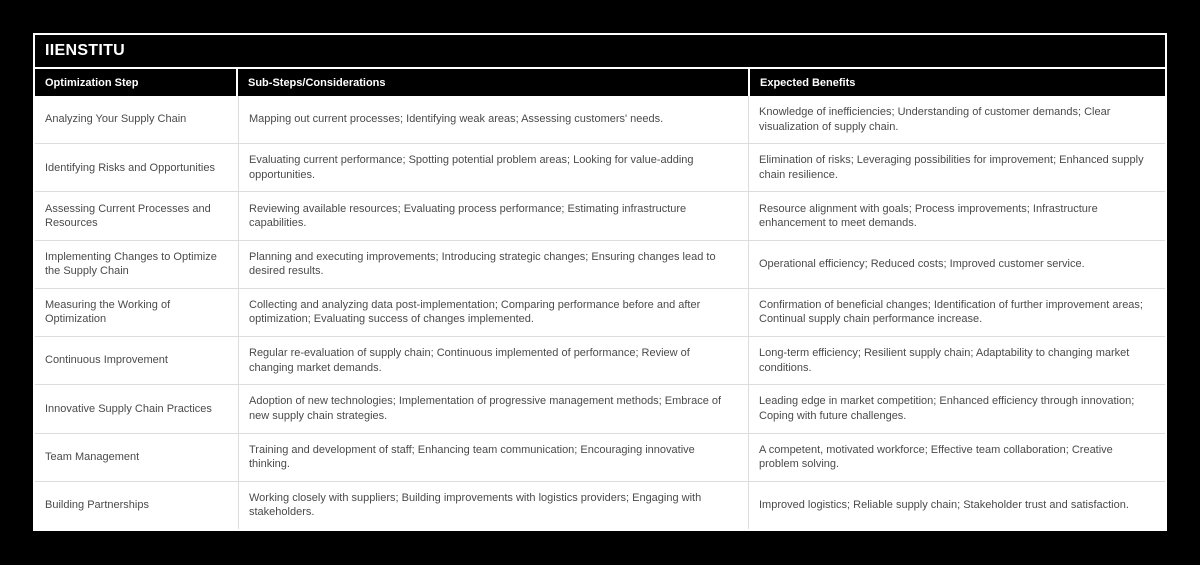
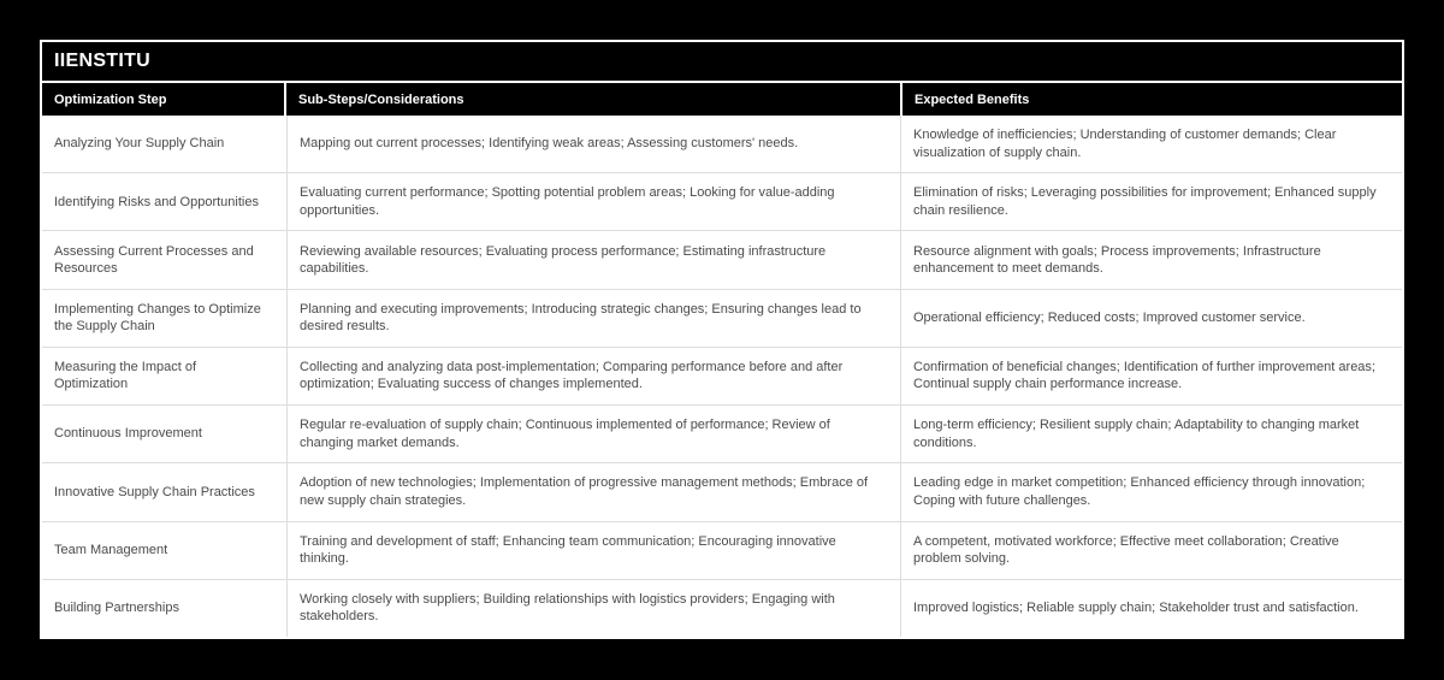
  IIENSTITU
  Optimization Step
  Sub-Steps/Considerations
  Expected Benefits
  Analyzing Your Supply Chain
  Mapping out current processes; Identifying weak areas; Assessing customers' needs.
  Knowledge of inefficiencies; Understanding of customer demands; Clear visualization of supply chain.
  Identifying Risks and Opportunities
  Evaluating current performance; Spotting potential problem areas; Looking for value-adding opportunities.
  Elimination of risks; Leveraging possibilities for improvement; Enhanced supply chain resilience.
  Assessing Current Processes and Resources
  Reviewing available resources; Evaluating process performance; Estimating infrastructure capabilities.
  Resource alignment with goals; Process improvements; Infrastructure enhancement to meet demands.
  Implementing Changes to Optimize the Supply Chain
  Planning and executing improvements; Introducing strategic changes; Ensuring changes lead to desired results.
  Operational efficiency; Reduced costs; Improved customer service.
- Measuring the Working of Optimization
+ Measuring the Impact of Optimization
  Collecting and analyzing data post-implementation; Comparing performance before and after optimization; Evaluating success of changes implemented.
  Confirmation of beneficial changes; Identification of further improvement areas; Continual supply chain performance increase.
  Continuous Improvement
  Regular re-evaluation of supply chain; Continuous implemented of performance; Review of changing market demands.
  Long-term efficiency; Resilient supply chain; Adaptability to changing market conditions.
  Innovative Supply Chain Practices
  Adoption of new technologies; Implementation of progressive management methods; Embrace of new supply chain strategies.
  Leading edge in market competition; Enhanced efficiency through innovation; Coping with future challenges.
  Team Management
  Training and development of staff; Enhancing team communication; Encouraging innovative thinking.
- A competent, motivated workforce; Effective team collaboration; Creative problem solving.
+ A competent, motivated workforce; Effective meet collaboration; Creative problem solving.
  Building Partnerships
- Working closely with suppliers; Building improvements with logistics providers; Engaging with stakeholders.
+ Working closely with suppliers; Building relationships with logistics providers; Engaging with stakeholders.
  Improved logistics; Reliable supply chain; Stakeholder trust and satisfaction.
